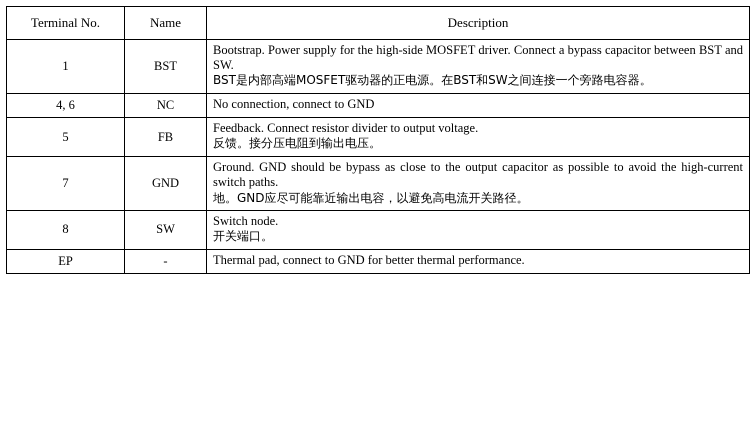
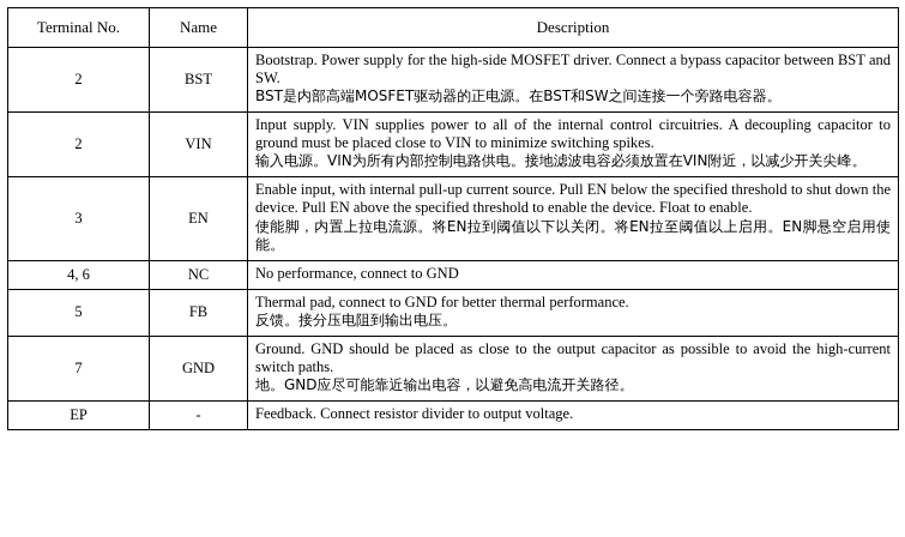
  Terminal No.	Name	Description
- 1	BST	Bootstrap. Power supply for the high-side MOSFET driver. Connect a bypass capacitor between BST and SW. BST是内部高端MOSFET驱动器的正电源。在BST和SW之间连接一个旁路电容器。
+ 2	BST	Bootstrap. Power supply for the high-side MOSFET driver. Connect a bypass capacitor between BST and SW. BST是内部高端MOSFET驱动器的正电源。在BST和SW之间连接一个旁路电容器。
+ 2	VIN	Input supply. VIN supplies power to all of the internal control circuitries. A decoupling capacitor to ground must be placed close to VIN to minimize switching spikes. 输入电源。VIN为所有内部控制电路供电。接地滤波电容必须放置在VIN附近，以减少开关尖峰。
+ 3	EN	Enable input, with internal pull-up current source. Pull EN below the specified threshold to shut down the device. Pull EN above the specified threshold to enable the device. Float to enable. 使能脚，内置上拉电流源。将EN拉到阈值以下以关闭。将EN拉至阈值以上启用。EN脚悬空启用使能。
- 4, 6	NC	No connection, connect to GND
+ 4, 6	NC	No performance, connect to GND
- 5	FB	Feedback. Connect resistor divider to output voltage. 反馈。接分压电阻到输出电压。
+ 5	FB	Thermal pad, connect to GND for better thermal performance. 反馈。接分压电阻到输出电压。
- 7	GND	Ground. GND should be bypass as close to the output capacitor as possible to avoid the high-current switch paths. 地。GND应尽可能靠近输出电容，以避免高电流开关路径。
+ 7	GND	Ground. GND should be placed as close to the output capacitor as possible to avoid the high-current switch paths. 地。GND应尽可能靠近输出电容，以避免高电流开关路径。
- 8	SW	Switch node. 开关端口。
- EP	-	Thermal pad, connect to GND for better thermal performance.
+ EP	-	Feedback. Connect resistor divider to output voltage.
